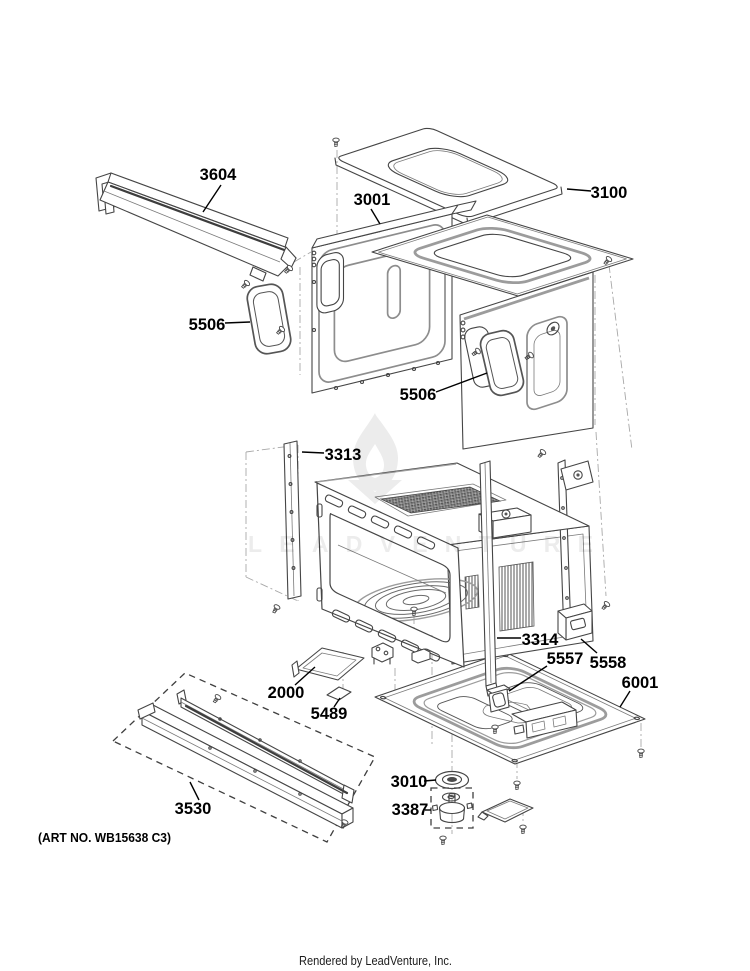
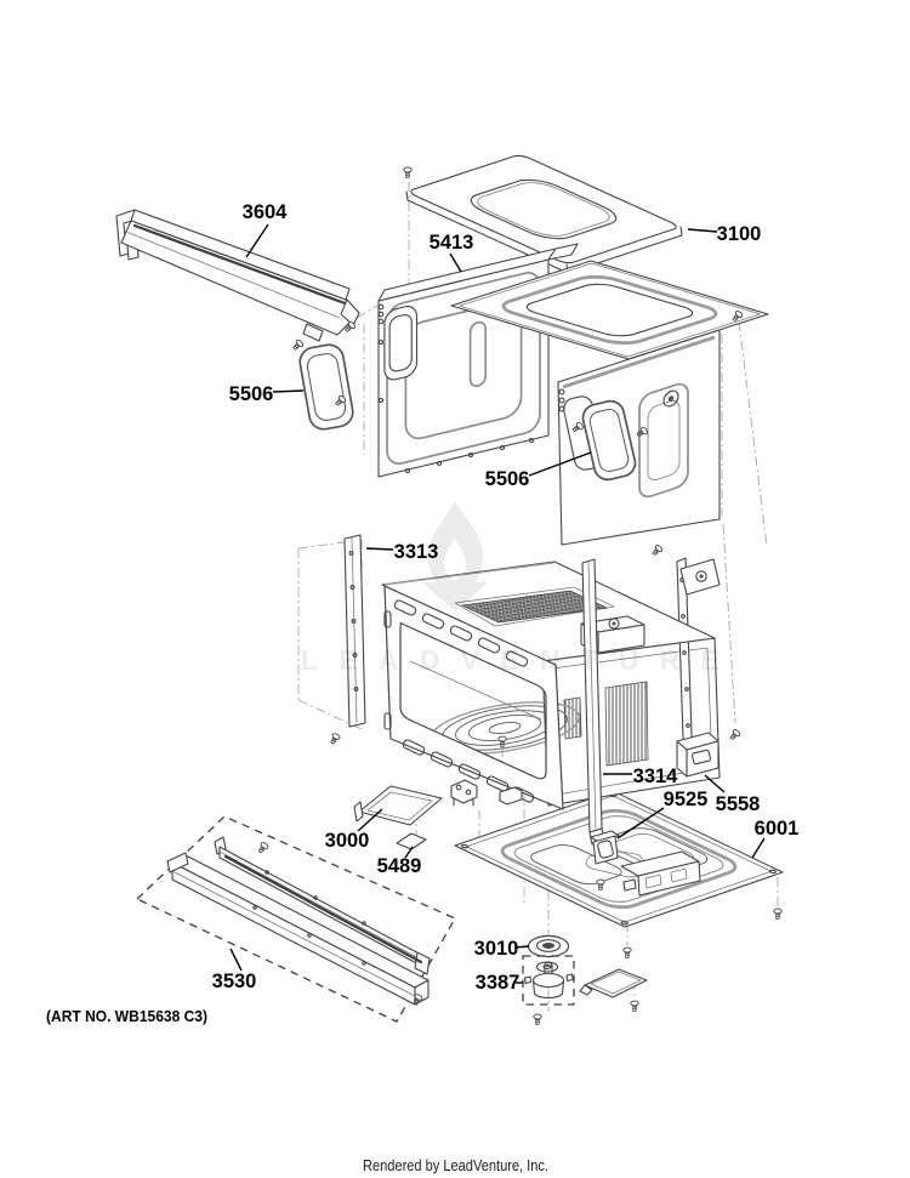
  3604
- 3001
+ 5413
  3100
  5506
  5506
  331
  3314
- 5557
+ 9525
  5558
  6001
- 2000
+ 3000
  5489
  3530
  3010
  3387
  (ART NO. WB15638 C3)
  Rendered by LeadVenture, Inc.
  LEADVENTURE
